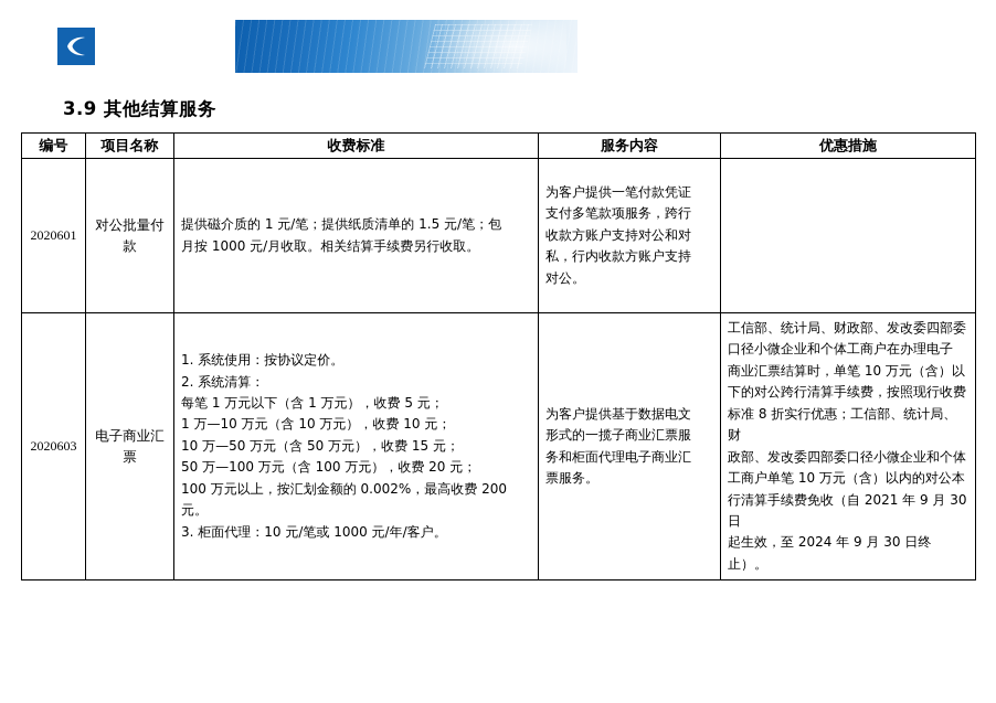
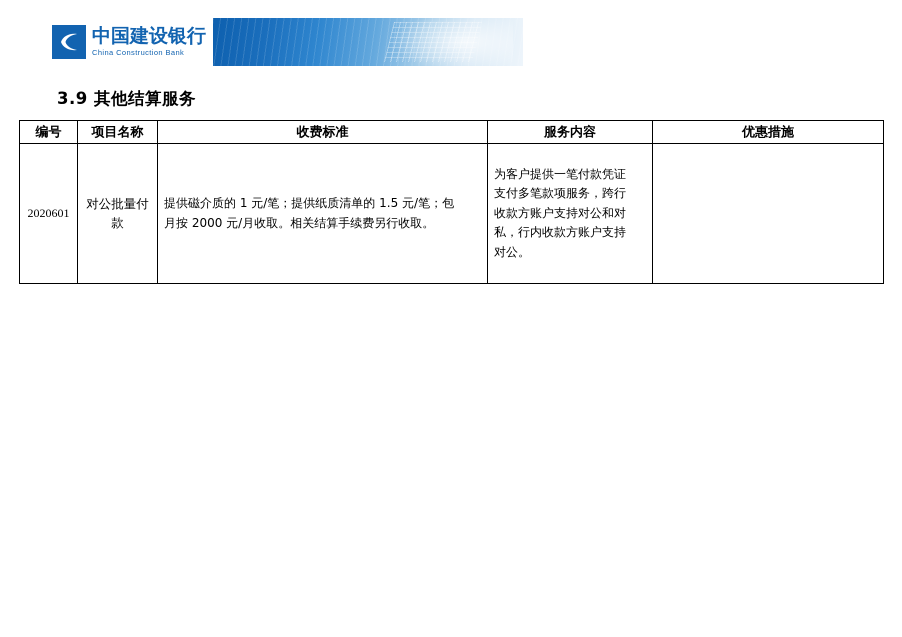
+ 中国建设银行
+ China Construction Bank
  3.9 其他结算服务
  编号	项目名称	收费标准	服务内容	优惠措施
- 2020601	对公批量付款	提供磁介质的 1 元/笔；提供纸质清单的 1.5 元/笔；包 月按 1000 元/月收取。相关结算手续费另行收取。	为客户提供一笔付款凭证 支付多笔款项服务，跨行 收款方账户支持对公和对 私，行内收款方账户支持 对公。
+ 2020601	对公批量付款	提供磁介质的 1 元/笔；提供纸质清单的 1.5 元/笔；包 月按 2000 元/月收取。相关结算手续费另行收取。	为客户提供一笔付款凭证 支付多笔款项服务，跨行 收款方账户支持对公和对 私，行内收款方账户支持 对公。
- 2020603	电子商业汇票	1. 系统使用：按协议定价。 2. 系统清算： 每笔 1 万元以下（含 1 万元），收费 5 元； 1 万—10 万元（含 10 万元），收费 10 元； 10 万—50 万元（含 50 万元），收费 15 元； 50 万—100 万元（含 100 万元），收费 20 元； 100 万元以上，按汇划金额的 0.002%，最高收费 200 元。 3. 柜面代理：10 元/笔或 1000 元/年/客户。	为客户提供基于数据电文 形式的一揽子商业汇票服 务和柜面代理电子商业汇 票服务。	工信部、统计局、财政部、发改委四部委 口径小微企业和个体工商户在办理电子 商业汇票结算时，单笔 10 万元（含）以 下的对公跨行清算手续费，按照现行收费 标准 8 折实行优惠；工信部、统计局、财 政部、发改委四部委口径小微企业和个体 工商户单笔 10 万元（含）以内的对公本 行清算手续费免收（自 2021 年 9 月 30 日 起生效，至 2024 年 9 月 30 日终止）。
